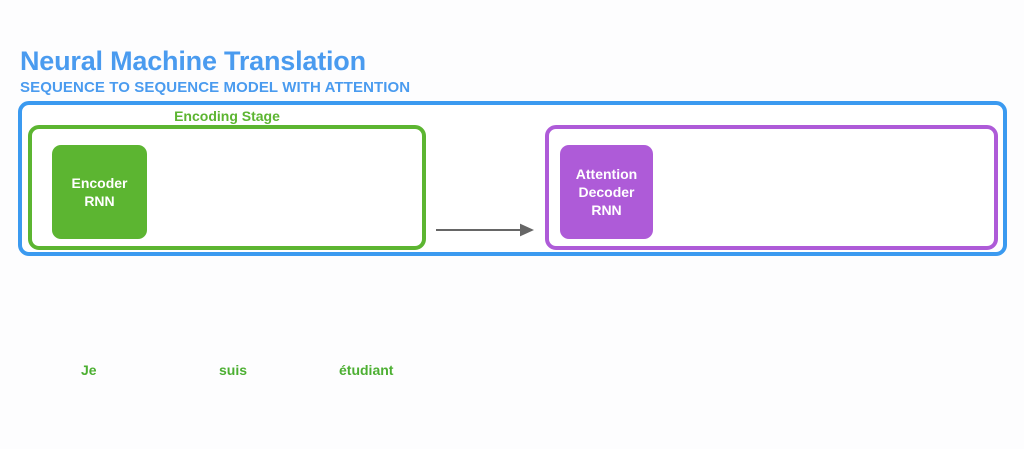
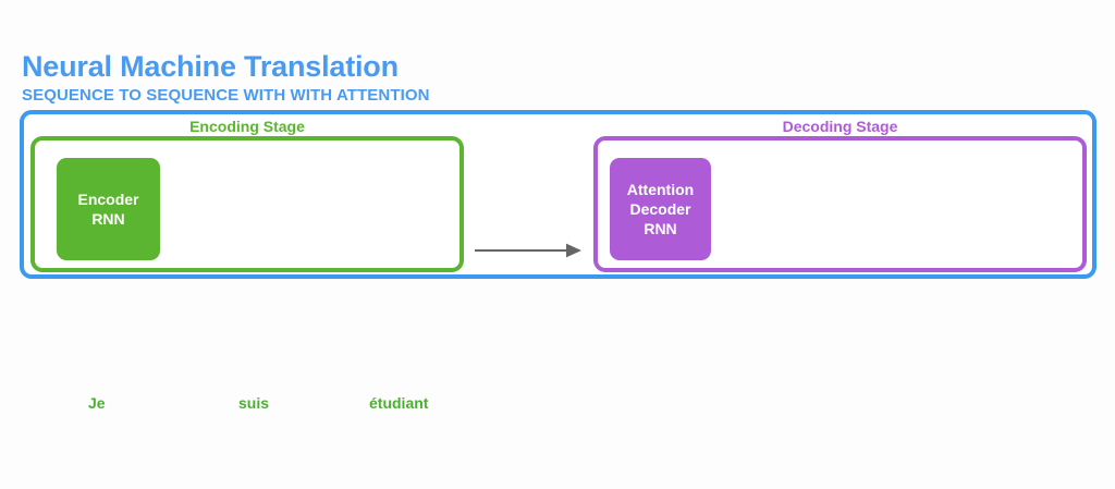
  Neural Machine Translation
- SEQUENCE TO SEQUENCE MODEL WITH ATTENTION
+ SEQUENCE TO SEQUENCE WITH WITH ATTENTION
  Encoding Stage
  Encoder
  RNN
+ Decoding Stage
  Attention
  Decoder
  RNN
  Je
  suis
  étudiant
